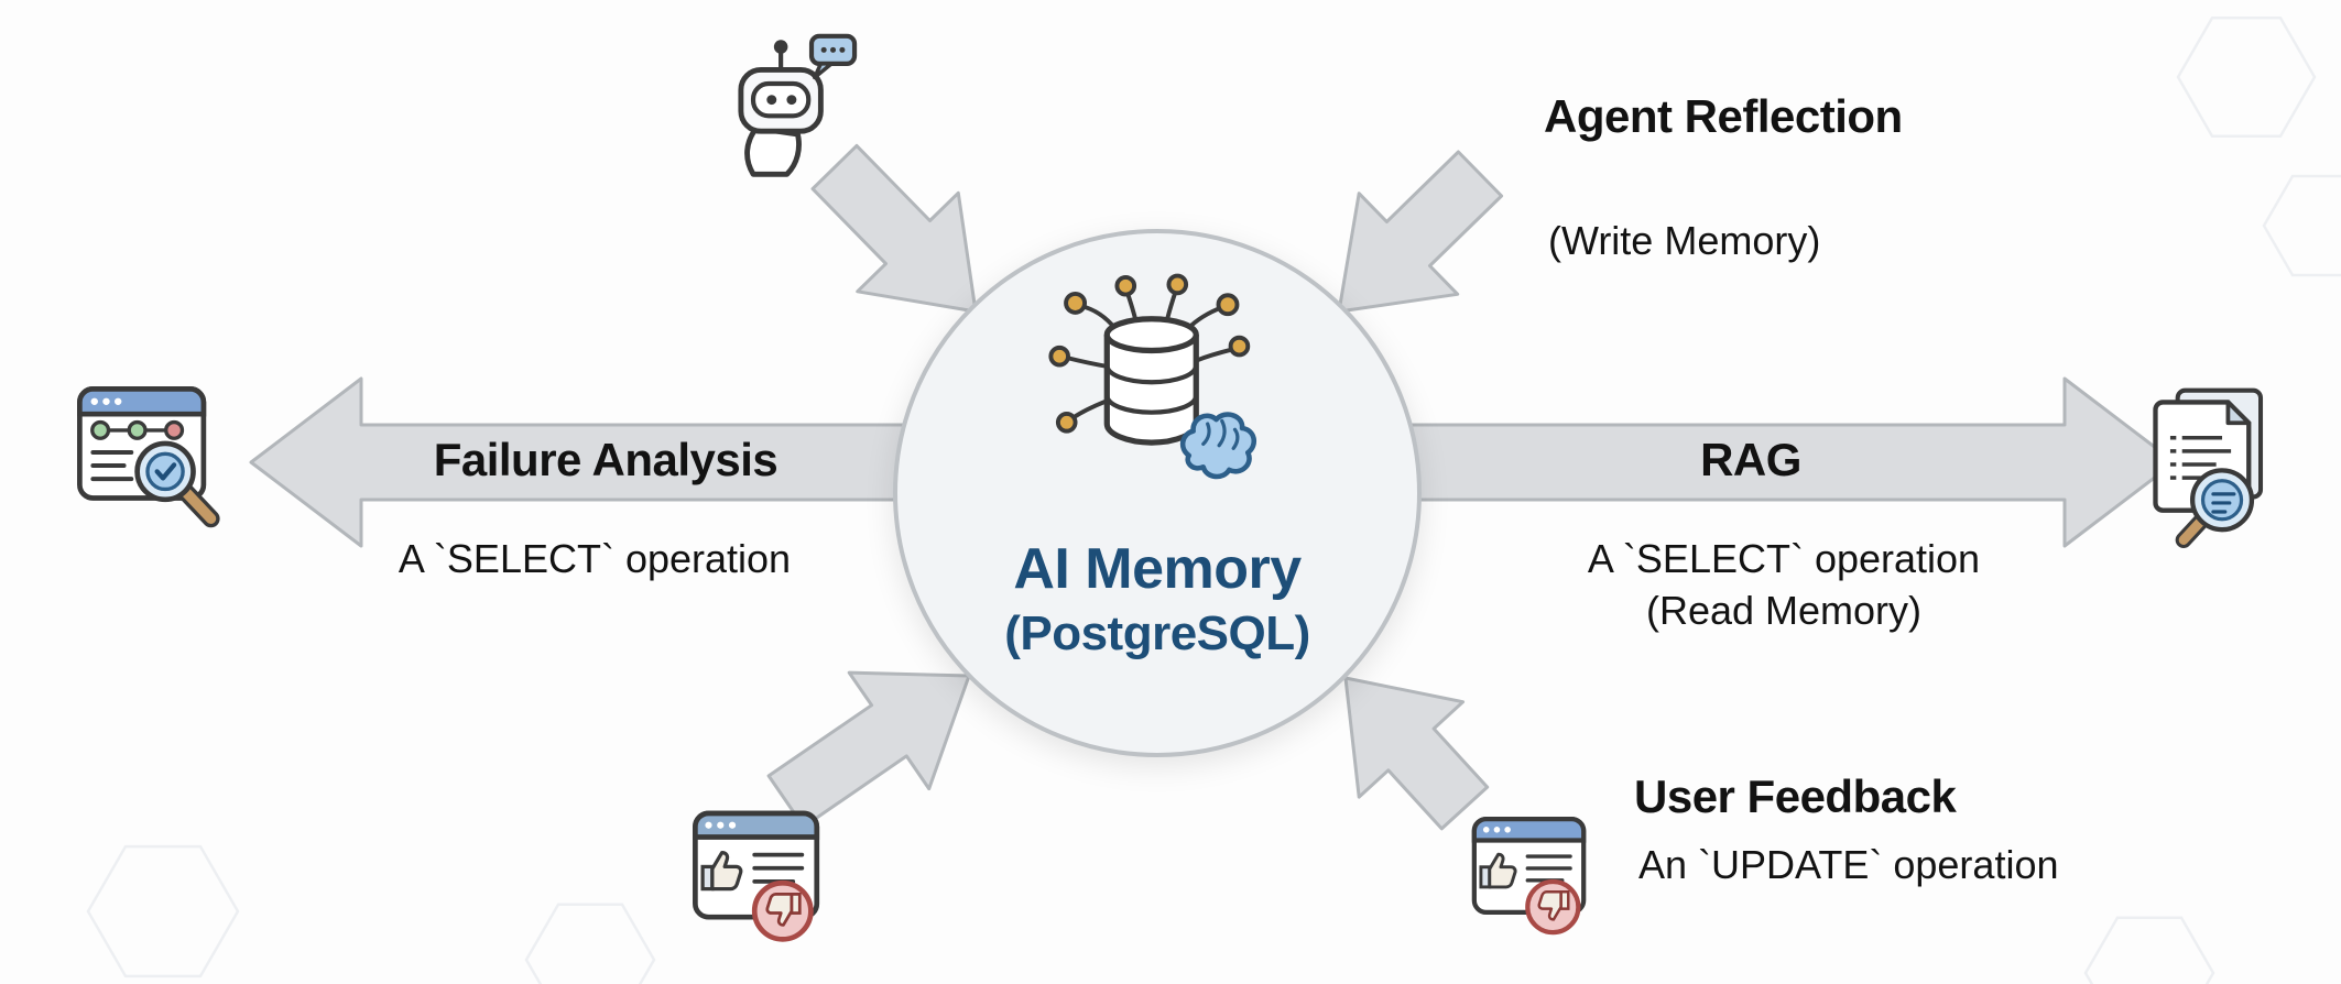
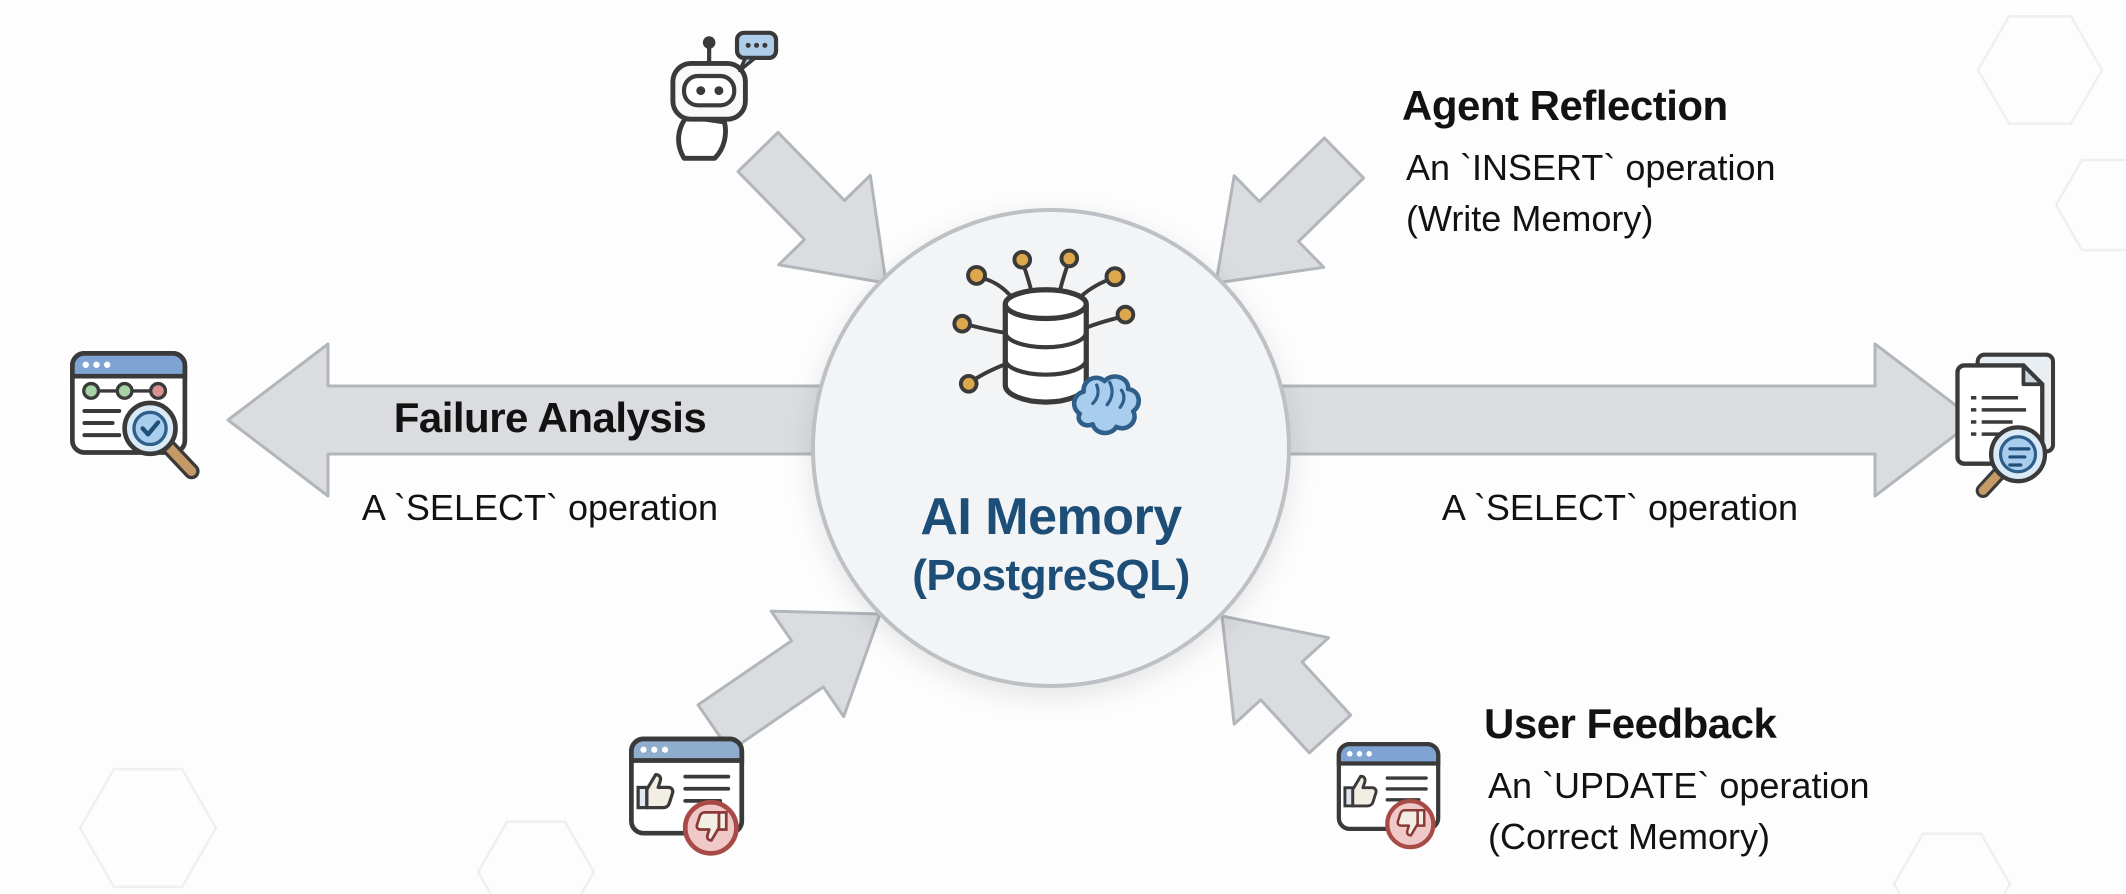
  AI Memory
  (PostgreSQL)
  Failure Analysis
  A `SELECT` operation
- RAG
  A `SELECT` operation
- (Read Memory)
  Agent Reflection
+ An `INSERT` operation
  (Write Memory)
  User Feedback
  An `UPDATE` operation
+ (Correct Memory)
